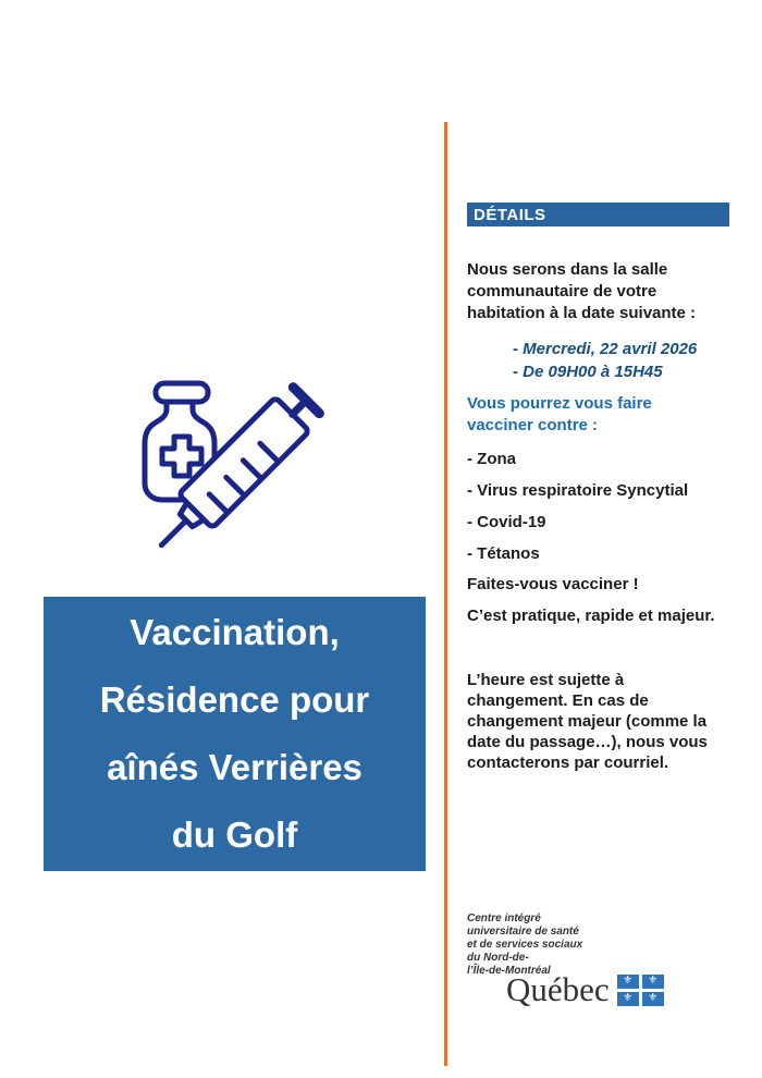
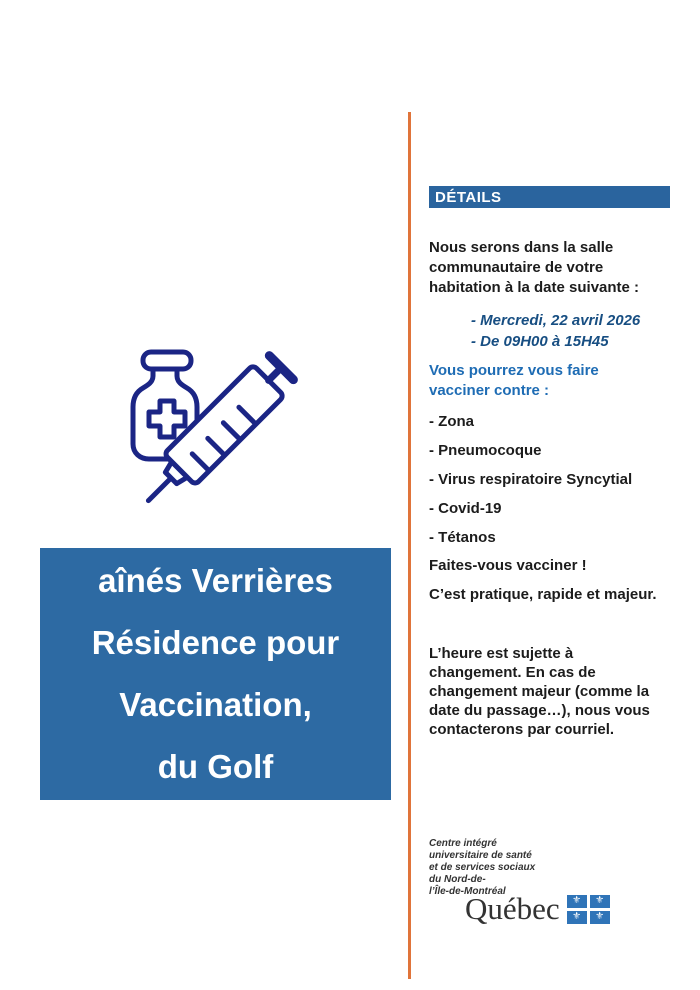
- Vaccination,
+ aînés Verrières
  Résidence pour
- aînés Verrières
+ Vaccination,
  du Golf
  DÉTAILS
  Nous serons dans la salle
  communautaire de votre
  habitation à la date suivante :
  - Mercredi, 22 avril 2026
  - De 09H00 à 15H45
  Vous pourrez vous faire
  vacciner contre :
  - Zona
+ - Pneumocoque
  - Virus respiratoire Syncytial
  - Covid-19
  - Tétanos
  Faites-vous vacciner !
  C’est pratique, rapide et majeur.
  L’heure est sujette à
  changement. En cas de
  changement majeur (comme la
  date du passage…), nous vous
  contacterons par courriel.
  Centre intégré
  universitaire de santé
  et de services sociaux
  du Nord-de-
  l’Île-de-Montréal
  Québec
  ⚜
  ⚜
  ⚜
  ⚜
